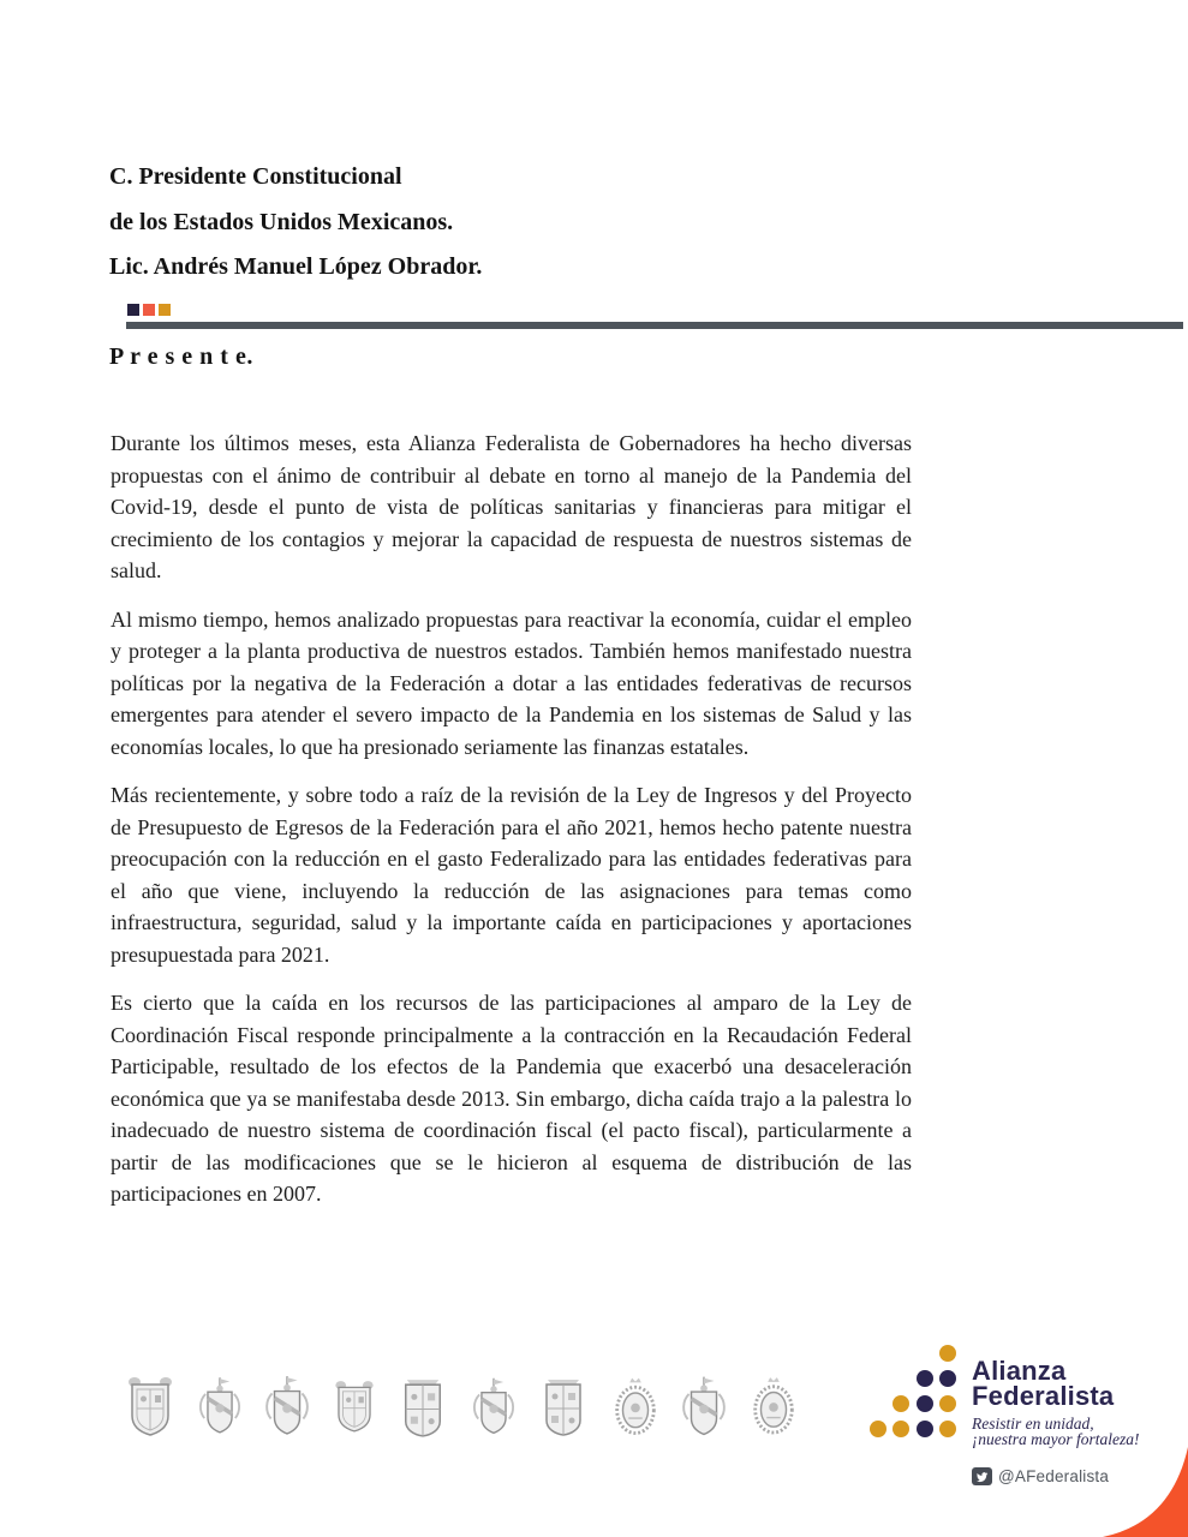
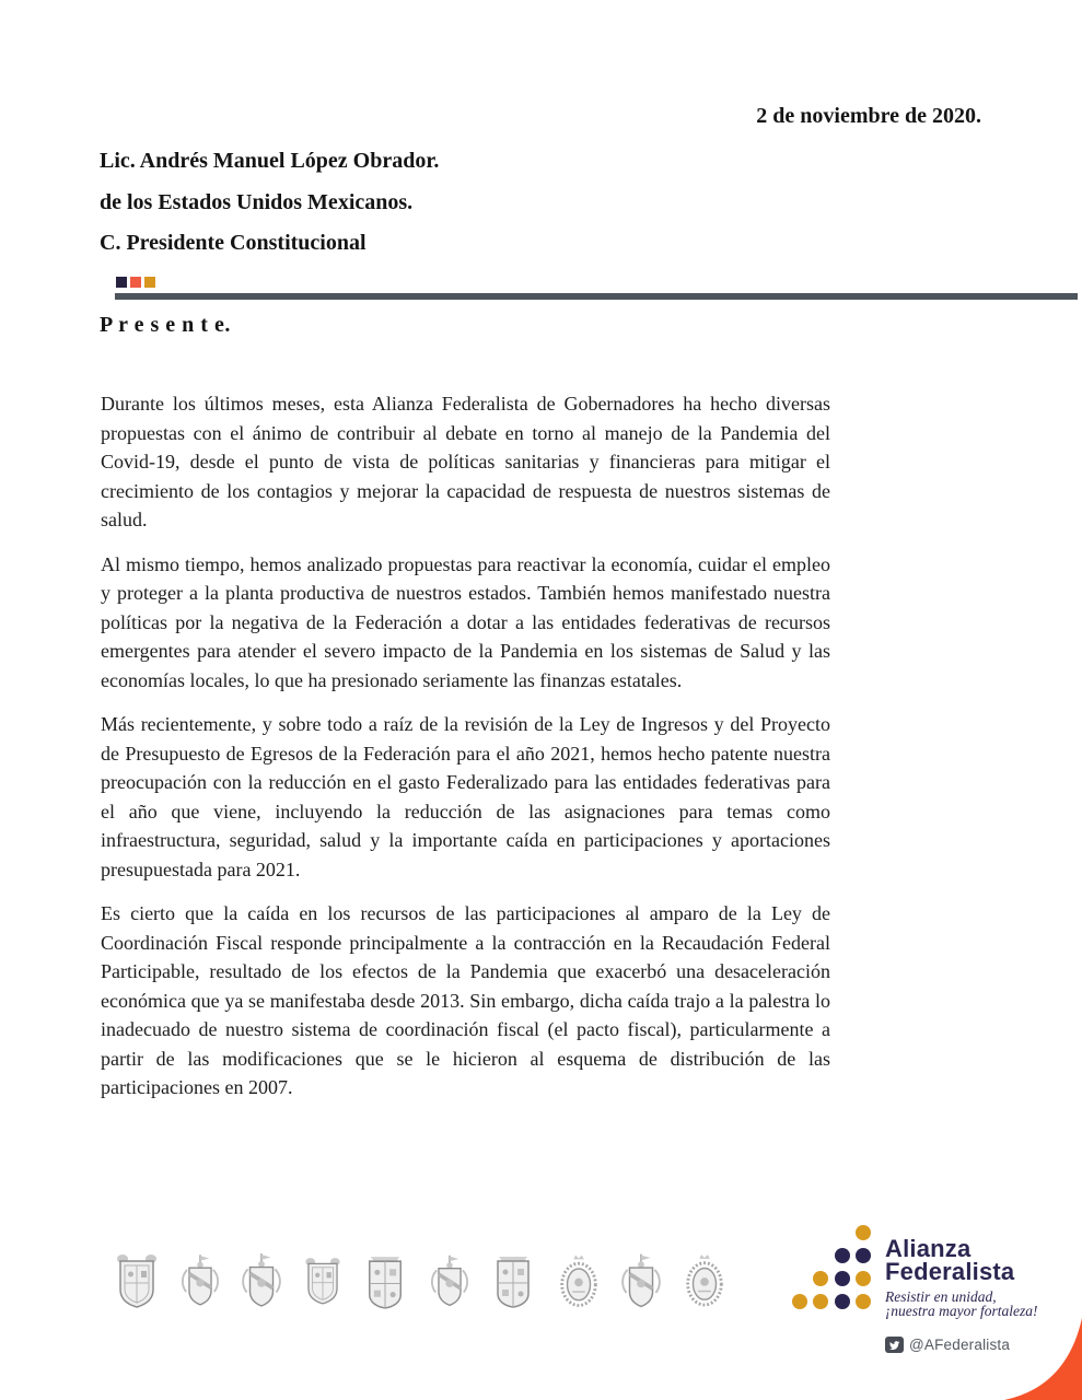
+ 2 de noviembre de 2020.
- C. Presidente Constitucional
+ Lic. Andrés Manuel López Obrador.
  de los Estados Unidos Mexicanos.
- Lic. Andrés Manuel López Obrador.
+ C. Presidente Constitucional
  P r e s e n t e.
  Durante los últimos meses, esta Alianza Federalista de Gobernadores ha hecho diversas propuestas con el ánimo de contribuir al debate en torno al manejo de la Pandemia del Covid-19, desde el punto de vista de políticas sanitarias y financieras para mitigar el crecimiento de los contagios y mejorar la capacidad de respuesta de nuestros sistemas de salud.
  Al mismo tiempo, hemos analizado propuestas para reactivar la economía, cuidar el empleo y proteger a la planta productiva de nuestros estados. También hemos manifestado nuestra políticas por la negativa de la Federación a dotar a las entidades federativas de recursos emergentes para atender el severo impacto de la Pandemia en los sistemas de Salud y las economías locales, lo que ha presionado seriamente las finanzas estatales.
  Más recientemente, y sobre todo a raíz de la revisión de la Ley de Ingresos y del Proyecto de Presupuesto de Egresos de la Federación para el año 2021, hemos hecho patente nuestra preocupación con la reducción en el gasto Federalizado para las entidades federativas para el año que viene, incluyendo la reducción de las asignaciones para temas como infraestructura, seguridad, salud y la importante caída en participaciones y aportaciones presupuestada para 2021.
  Es cierto que la caída en los recursos de las participaciones al amparo de la Ley de Coordinación Fiscal responde principalmente a la contracción en la Recaudación Federal Participable, resultado de los efectos de la Pandemia que exacerbó una desaceleración económica que ya se manifestaba desde 2013. Sin embargo, dicha caída trajo a la palestra lo inadecuado de nuestro sistema de coordinación fiscal (el pacto fiscal), particularmente a partir de las modificaciones que se le hicieron al esquema de distribución de las participaciones en 2007.
  Alianza
  Federalista
  Resistir en unidad,
  ¡nuestra mayor fortaleza!
  @AFederalista
